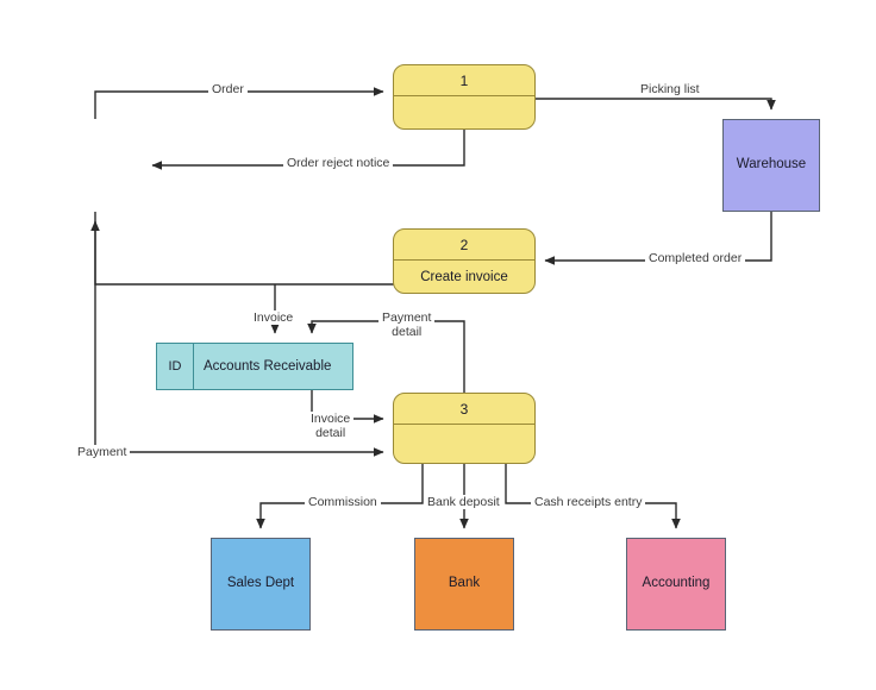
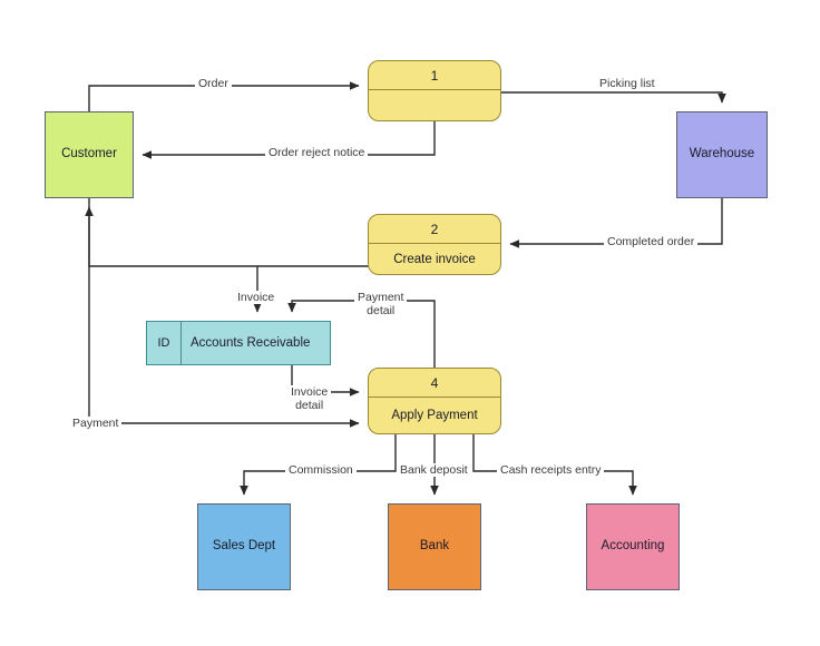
+ Customer
  Warehouse
  Sales Dept
  Bank
  Accounting
  1
  2
  Create invoice
- 3
+ 4
+ Apply Payment
  ID
  Accounts Receivable
  Order
  Picking list
  Order reject notice
  Completed order
  Invoice
  Payment
  detail
  Invoice
  detail
  Payment
  Commission
  Bank deposit
  Cash receipts entry
